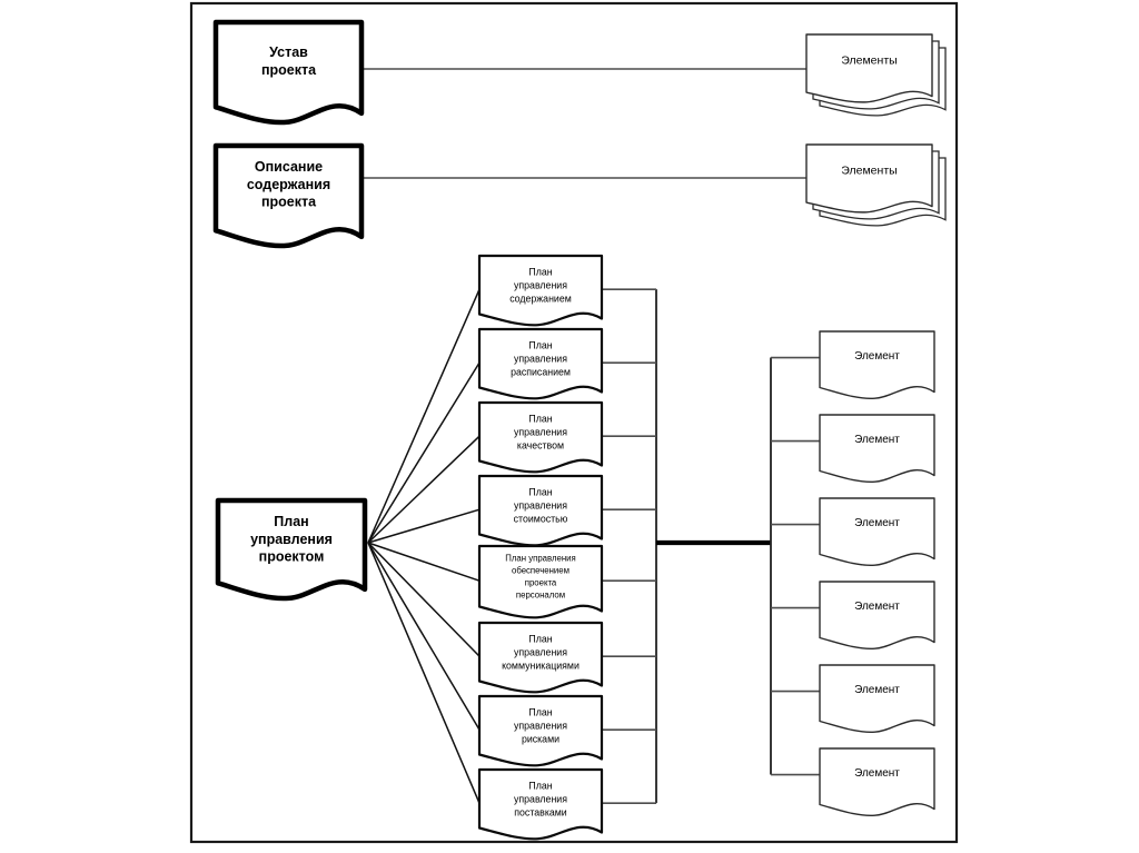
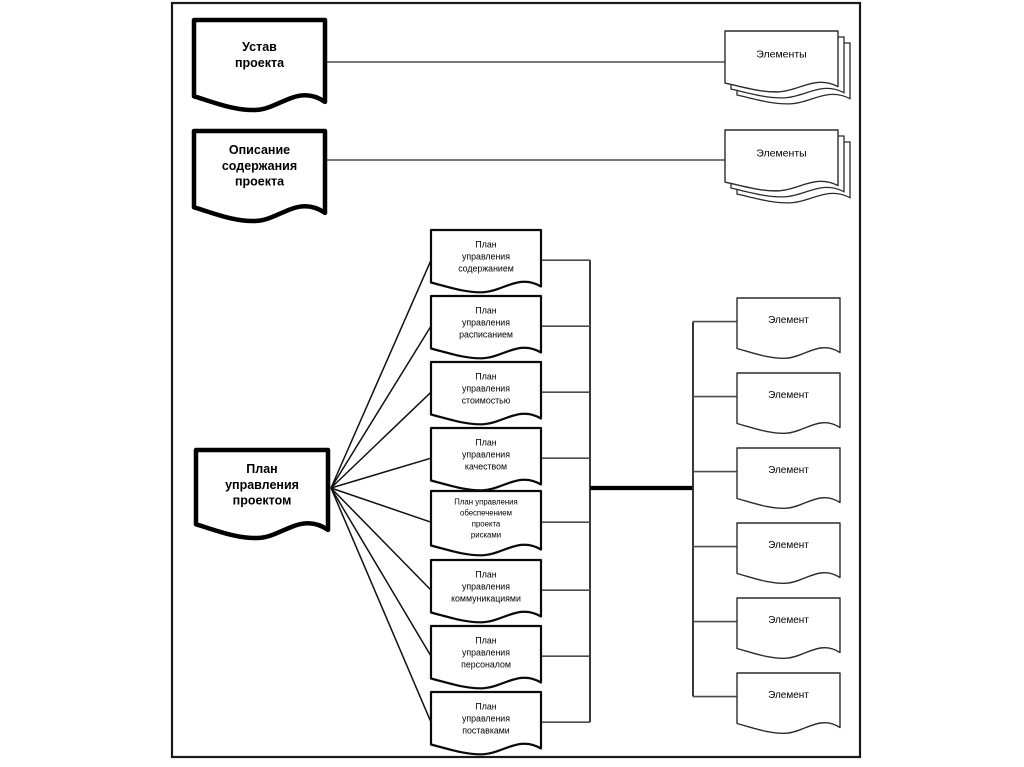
  Элементы
  Устав
  проекта
  Элементы
  Описание
  содержания
  проекта
  План
  управления
  содержанием
  План
  управления
  расписанием
  План
  управления
- качеством
+ стоимостью
  План
  управления
- стоимостью
+ качеством
  План управления
  обеспечением
  проекта
- персоналом
+ рисками
  План
  управления
  коммуникациями
  План
  управления
- рисками
+ персоналом
  План
  управления
  поставками
  Элемент
  Элемент
  Элемент
  Элемент
  Элемент
  Элемент
  План
  управления
  проектом
